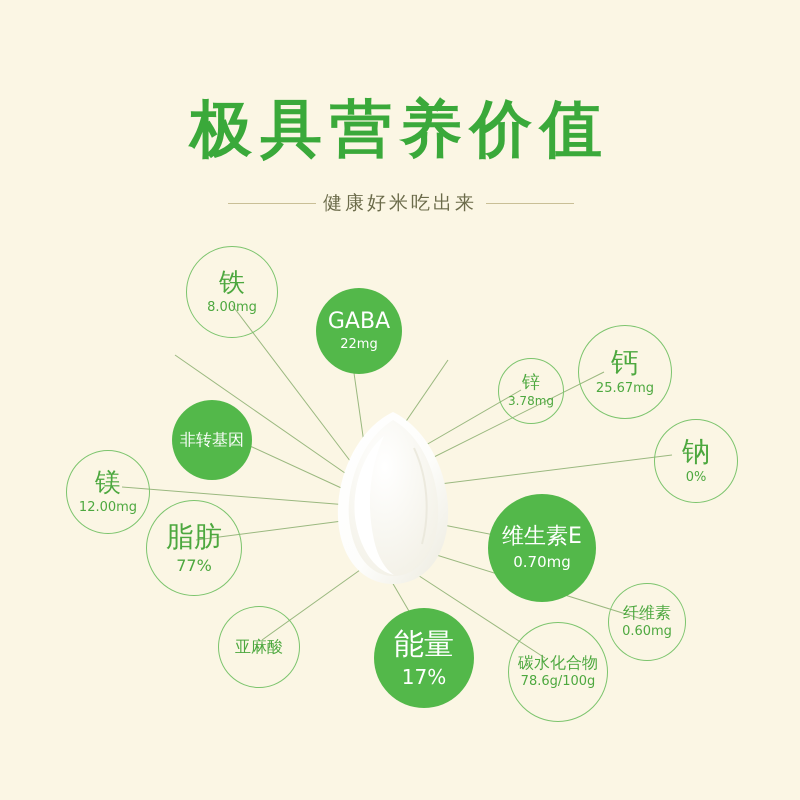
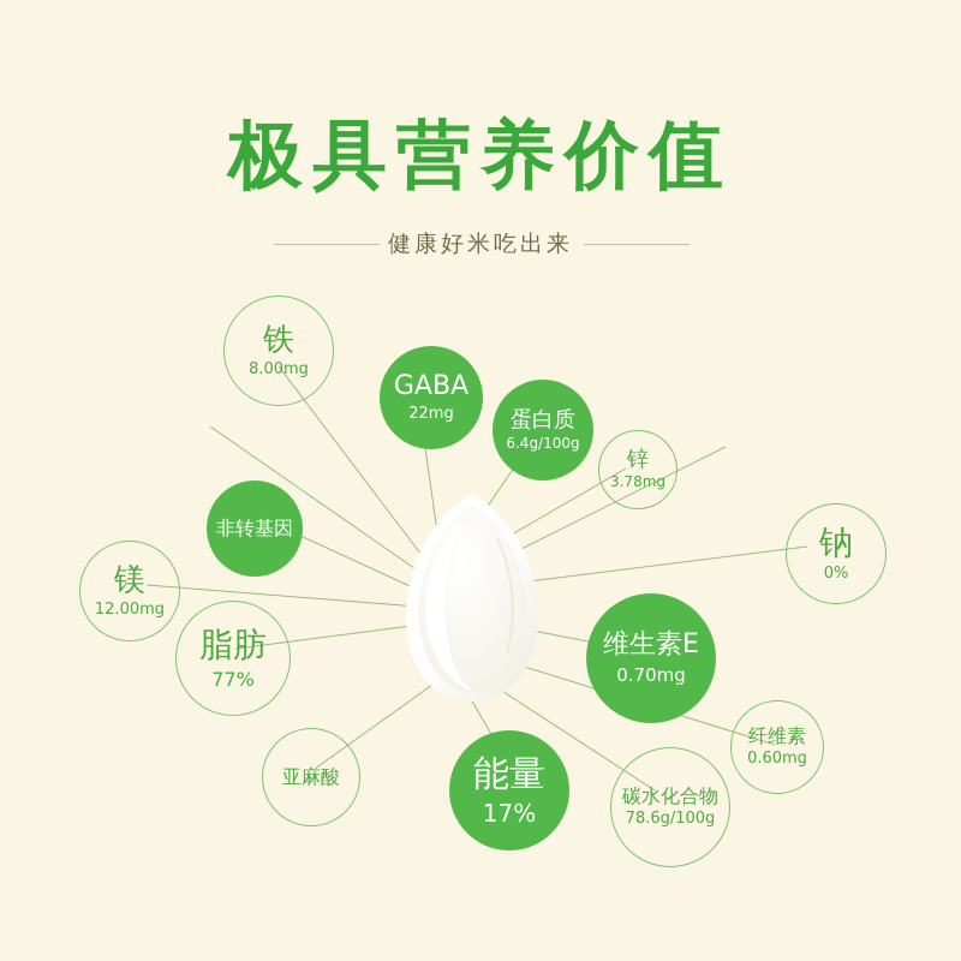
  极具营养价值
  健康好米吃出来
  铁
  8.00mg
  GABA
  22mg
+ 蛋白质
+ 6.4g/100g
  锌
  3.78mg
- 钙
- 25.67mg
  钠
  0%
  非转基因
  镁
  12.00mg
  脂肪
  77%
  维生素E
  0.70mg
  纤维素
  0.60mg
  亚麻酸
  能量
  17%
  碳水化合物
  78.6g/100g
